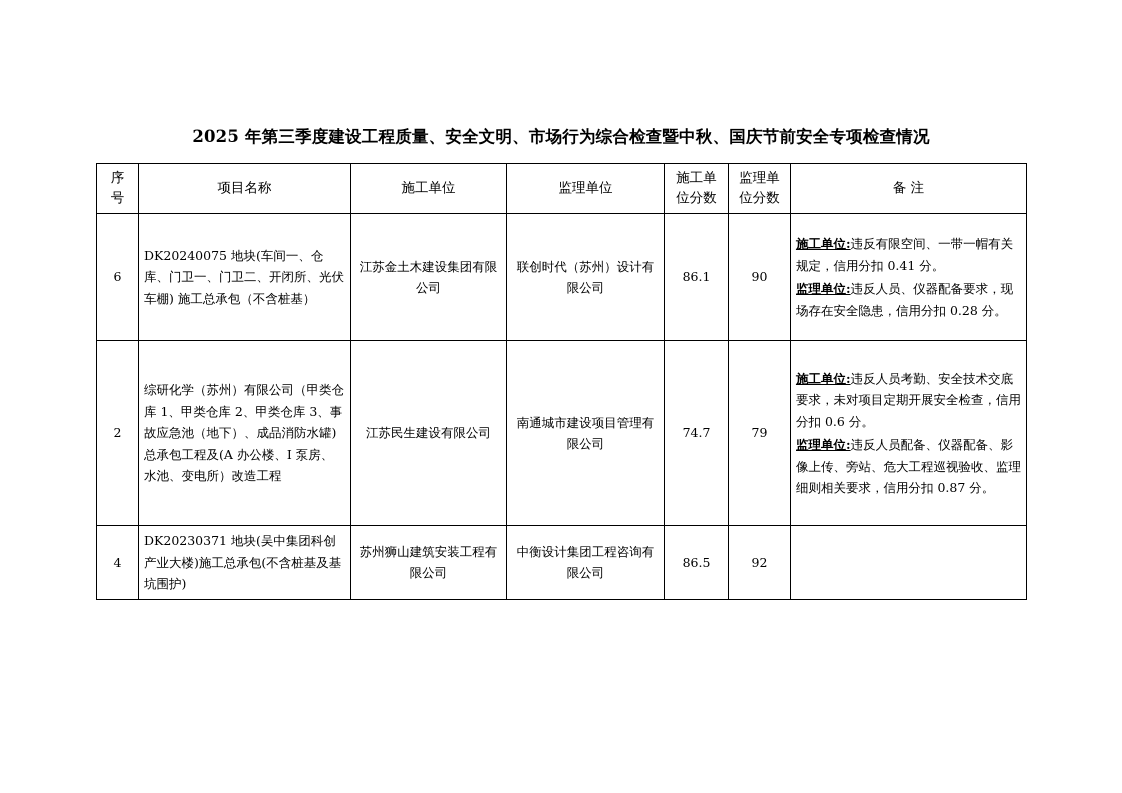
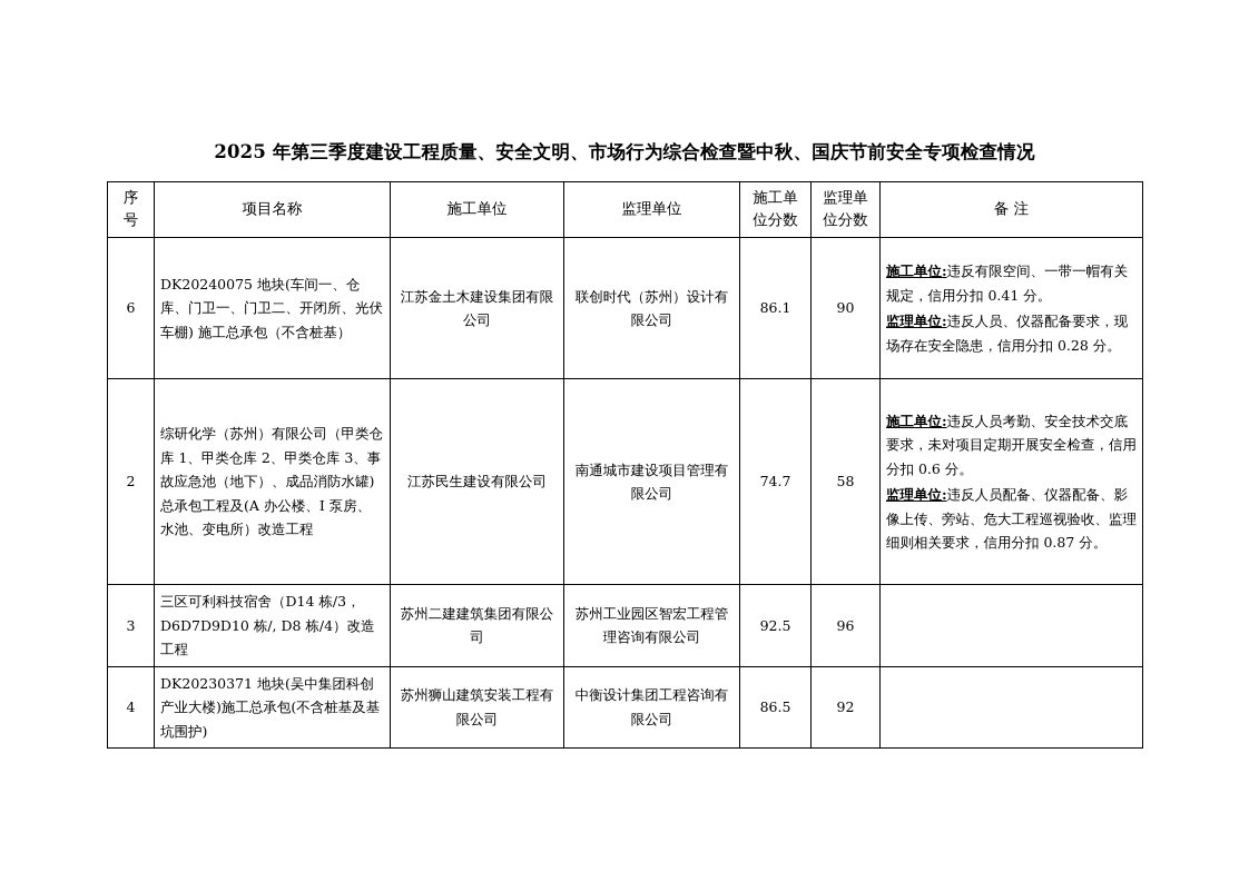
  2025 年第三季度建设工程质量、安全文明、市场行为综合检查暨中秋、国庆节前安全专项检查情况
  序 号	项目名称	施工单位	监理单位	施工单 位分数	监理单 位分数	备 注
  6	DK20240075 地块(车间一、仓库、门卫一、门卫二、开闭所、光伏车棚) 施工总承包（不含桩基）	江苏金土木建设集团有限公司	联创时代（苏州）设计有限公司	86.1	90	施工单位:违反有限空间、一带一帽有关规定，信用分扣 0.41 分。 监理单位:违反人员、仪器配备要求，现场存在安全隐患，信用分扣 0.28 分。
- 2	综研化学（苏州）有限公司（甲类仓库 1、甲类仓库 2、甲类仓库 3、事故应急池（地下）、成品消防水罐)总承包工程及(A 办公楼、I 泵房、水池、变电所）改造工程	江苏民生建设有限公司	南通城市建设项目管理有限公司	74.7	79	施工单位:违反人员考勤、安全技术交底要求，未对项目定期开展安全检查，信用分扣 0.6 分。 监理单位:违反人员配备、仪器配备、影像上传、旁站、危大工程巡视验收、监理细则相关要求，信用分扣 0.87 分。
+ 2	综研化学（苏州）有限公司（甲类仓库 1、甲类仓库 2、甲类仓库 3、事故应急池（地下）、成品消防水罐)总承包工程及(A 办公楼、I 泵房、水池、变电所）改造工程	江苏民生建设有限公司	南通城市建设项目管理有限公司	74.7	58	施工单位:违反人员考勤、安全技术交底要求，未对项目定期开展安全检查，信用分扣 0.6 分。 监理单位:违反人员配备、仪器配备、影像上传、旁站、危大工程巡视验收、监理细则相关要求，信用分扣 0.87 分。
+ 3	三区可利科技宿舍（D14 栋/3，D6D7D9D10 栋/, D8 栋/4）改造工程	苏州二建建筑集团有限公司	苏州工业园区智宏工程管理咨询有限公司	92.5	96
  4	DK20230371 地块(吴中集团科创产业大楼)施工总承包(不含桩基及基坑围护)	苏州狮山建筑安装工程有限公司	中衡设计集团工程咨询有限公司	86.5	92
